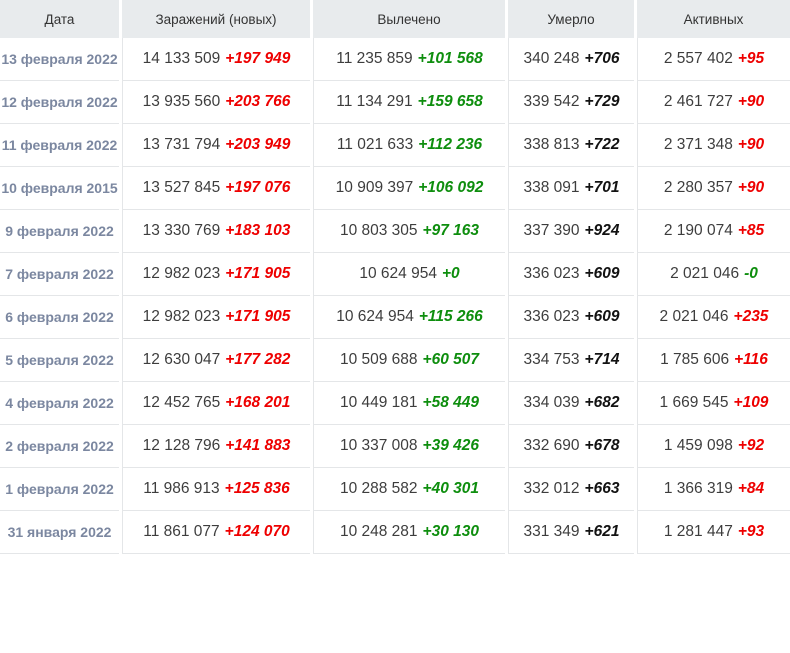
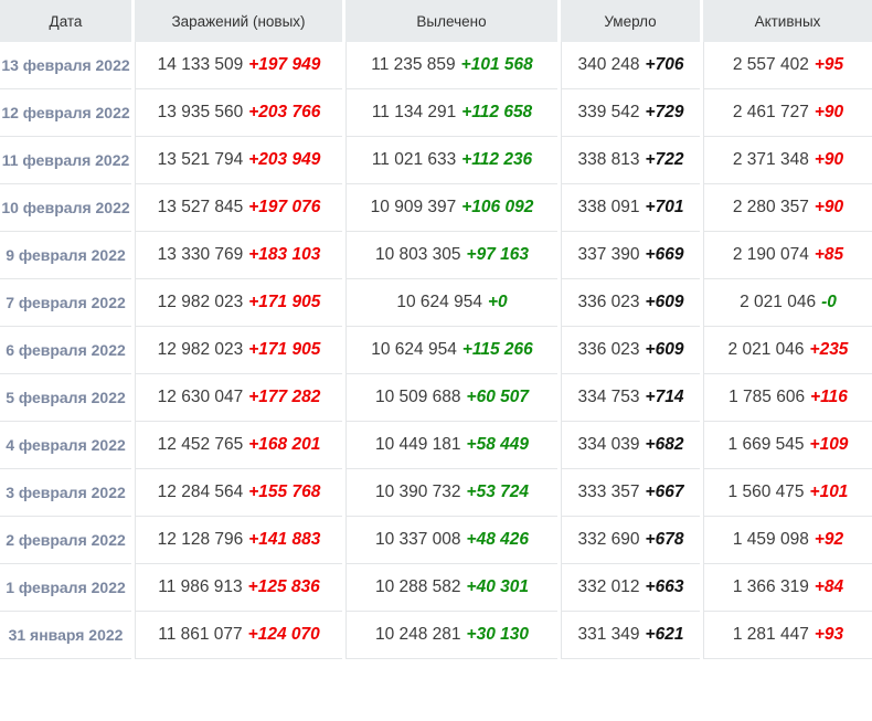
  Дата	Заражений (новых)	Вылечено	Умерло	Активных
  13 февраля 2022	14 133 509 +197 949	11 235 859 +101 568	340 248 +706	2 557 402 +95
- 12 февраля 2022	13 935 560 +203 766	11 134 291 +159 658	339 542 +729	2 461 727 +90
+ 12 февраля 2022	13 935 560 +203 766	11 134 291 +112 658	339 542 +729	2 461 727 +90
- 11 февраля 2022	13 731 794 +203 949	11 021 633 +112 236	338 813 +722	2 371 348 +90
+ 11 февраля 2022	13 521 794 +203 949	11 021 633 +112 236	338 813 +722	2 371 348 +90
- 10 февраля 2015	13 527 845 +197 076	10 909 397 +106 092	338 091 +701	2 280 357 +90
+ 10 февраля 2022	13 527 845 +197 076	10 909 397 +106 092	338 091 +701	2 280 357 +90
- 9 февраля 2022	13 330 769 +183 103	10 803 305 +97 163	337 390 +924	2 190 074 +85
+ 9 февраля 2022	13 330 769 +183 103	10 803 305 +97 163	337 390 +669	2 190 074 +85
  7 февраля 2022	12 982 023 +171 905	10 624 954 +0	336 023 +609	2 021 046 -0
  6 февраля 2022	12 982 023 +171 905	10 624 954 +115 266	336 023 +609	2 021 046 +235
  5 февраля 2022	12 630 047 +177 282	10 509 688 +60 507	334 753 +714	1 785 606 +116
  4 февраля 2022	12 452 765 +168 201	10 449 181 +58 449	334 039 +682	1 669 545 +109
+ 3 февраля 2022	12 284 564 +155 768	10 390 732 +53 724	333 357 +667	1 560 475 +101
- 2 февраля 2022	12 128 796 +141 883	10 337 008 +39 426	332 690 +678	1 459 098 +92
+ 2 февраля 2022	12 128 796 +141 883	10 337 008 +48 426	332 690 +678	1 459 098 +92
  1 февраля 2022	11 986 913 +125 836	10 288 582 +40 301	332 012 +663	1 366 319 +84
  31 января 2022	11 861 077 +124 070	10 248 281 +30 130	331 349 +621	1 281 447 +93
